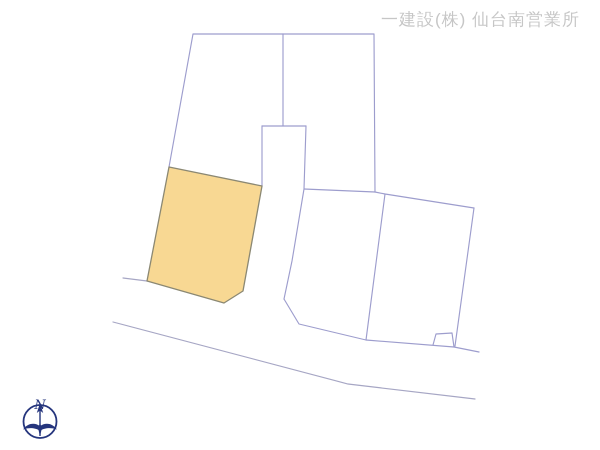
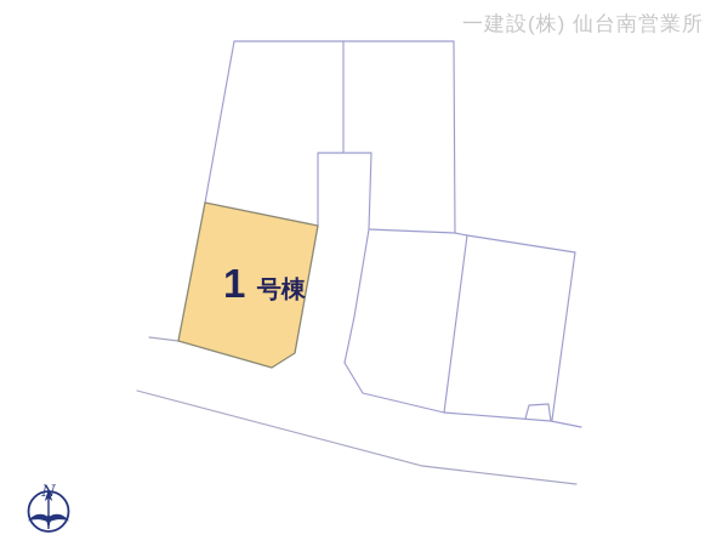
  一建設(株) 仙台南営業所
+ 1 号棟
